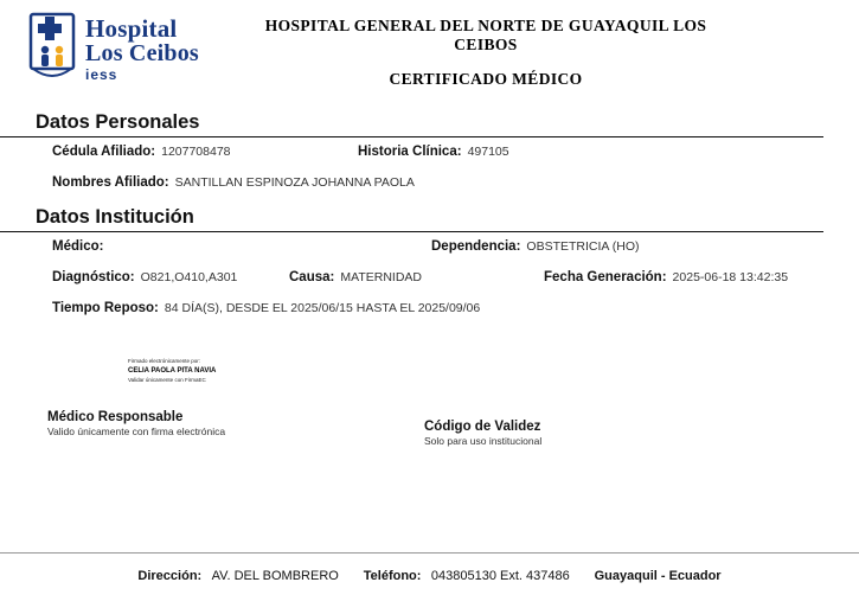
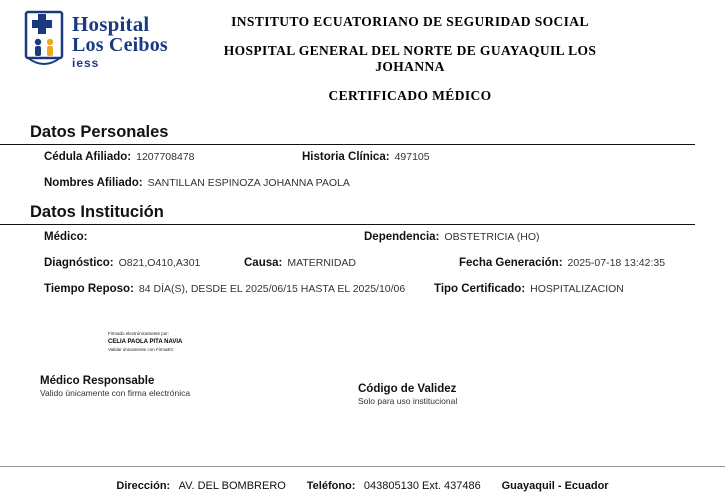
  Hospital
  Los Ceibos
  iess
+ INSTITUTO ECUATORIANO DE SEGURIDAD SOCIAL
- HOSPITAL GENERAL DEL NORTE DE GUAYAQUIL LOS CEIBOS
+ HOSPITAL GENERAL DEL NORTE DE GUAYAQUIL LOS JOHANNA
  CERTIFICADO MÉDICO
  Datos Personales
  Cédula Afiliado:
  1207708478
  Historia Clínica:
  497105
  Nombres Afiliado:
  SANTILLAN ESPINOZA JOHANNA PAOLA
  Datos Institución
  Médico:
  Dependencia:
  OBSTETRICIA (HO)
  Diagnóstico:
  O821,O410,A301
  Causa:
  MATERNIDAD
  Fecha Generación:
- 2025-06-18 13:42:35
+ 2025-07-18 13:42:35
  Tiempo Reposo:
- 84 DÍA(S), DESDE EL 2025/06/15 HASTA EL 2025/09/06
+ 84 DÍA(S), DESDE EL 2025/06/15 HASTA EL 2025/10/06
+ Tipo Certificado:
+ HOSPITALIZACION
  Médico Responsable
  Valido únicamente con firma electrónica
  Código de Validez
  Solo para uso institucional
  Dirección: AV. DEL BOMBRERO Teléfono: 043805130 Ext. 437486 Guayaquil - Ecuador
